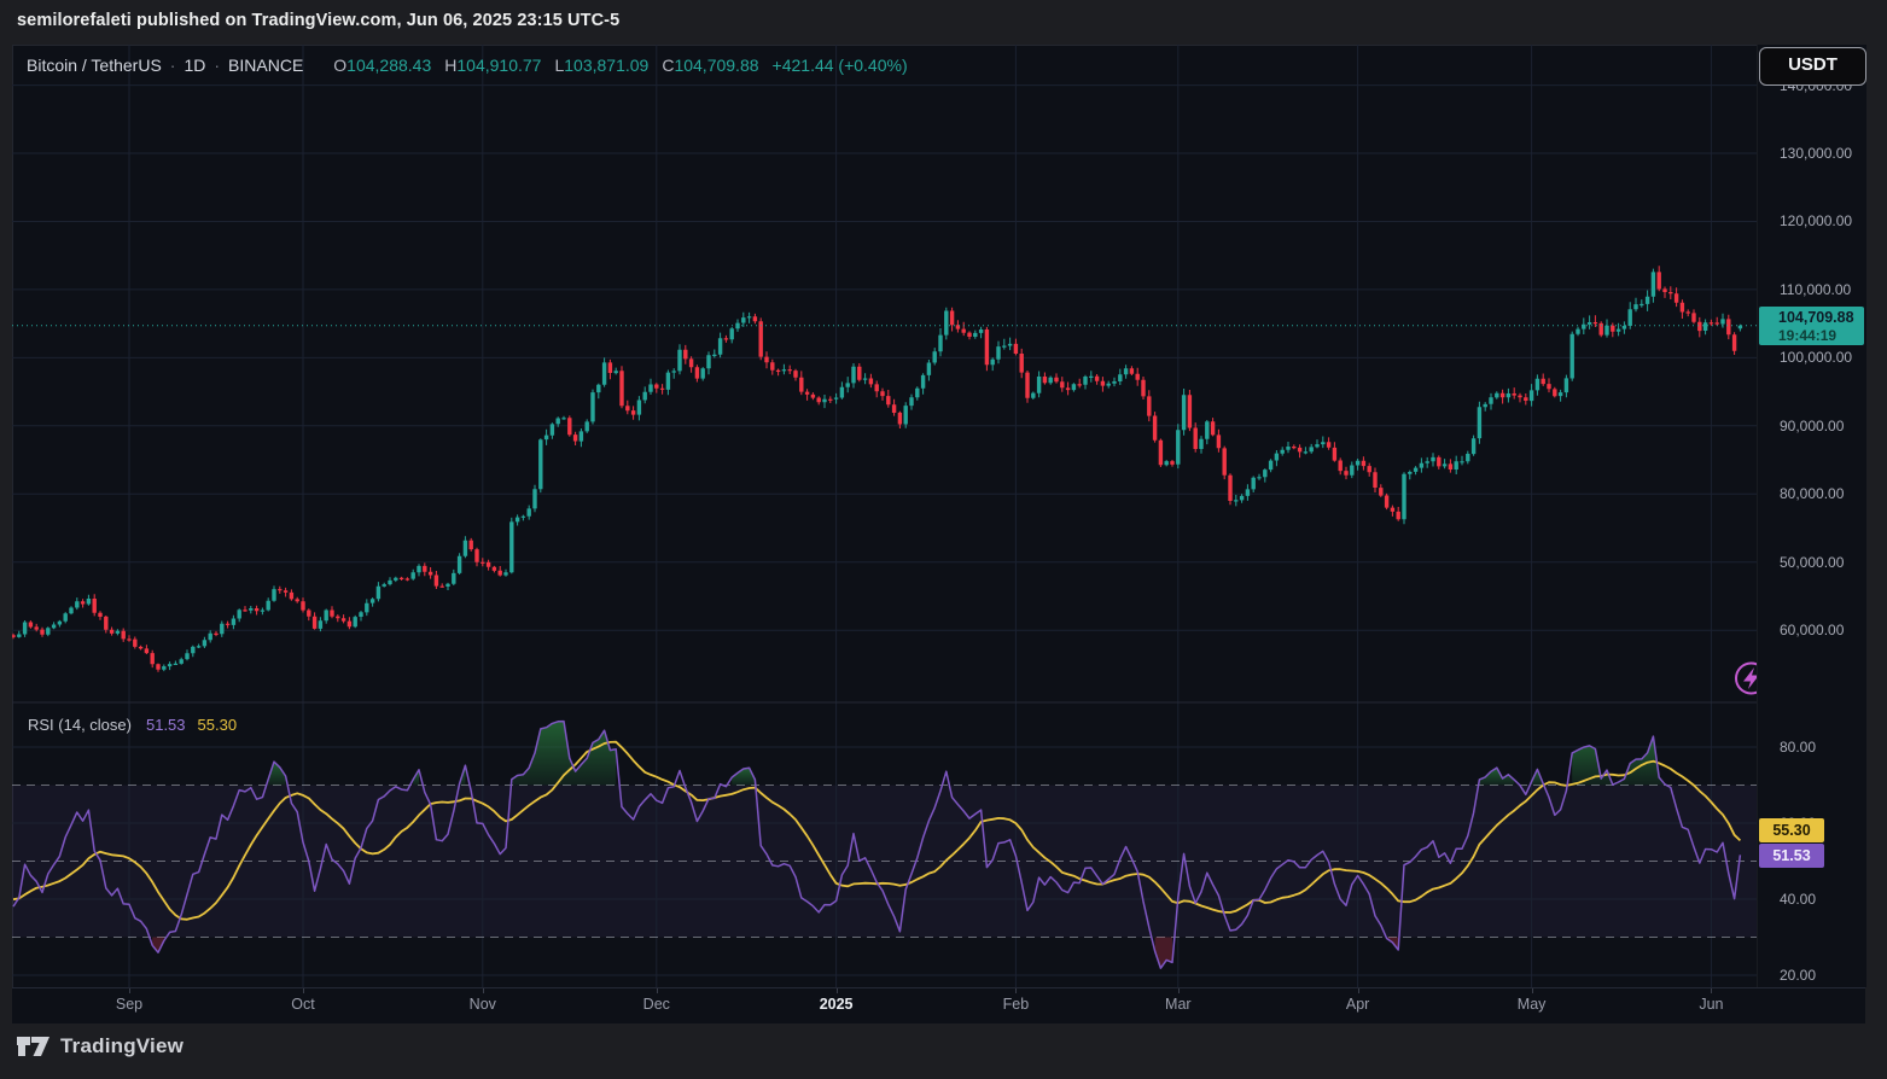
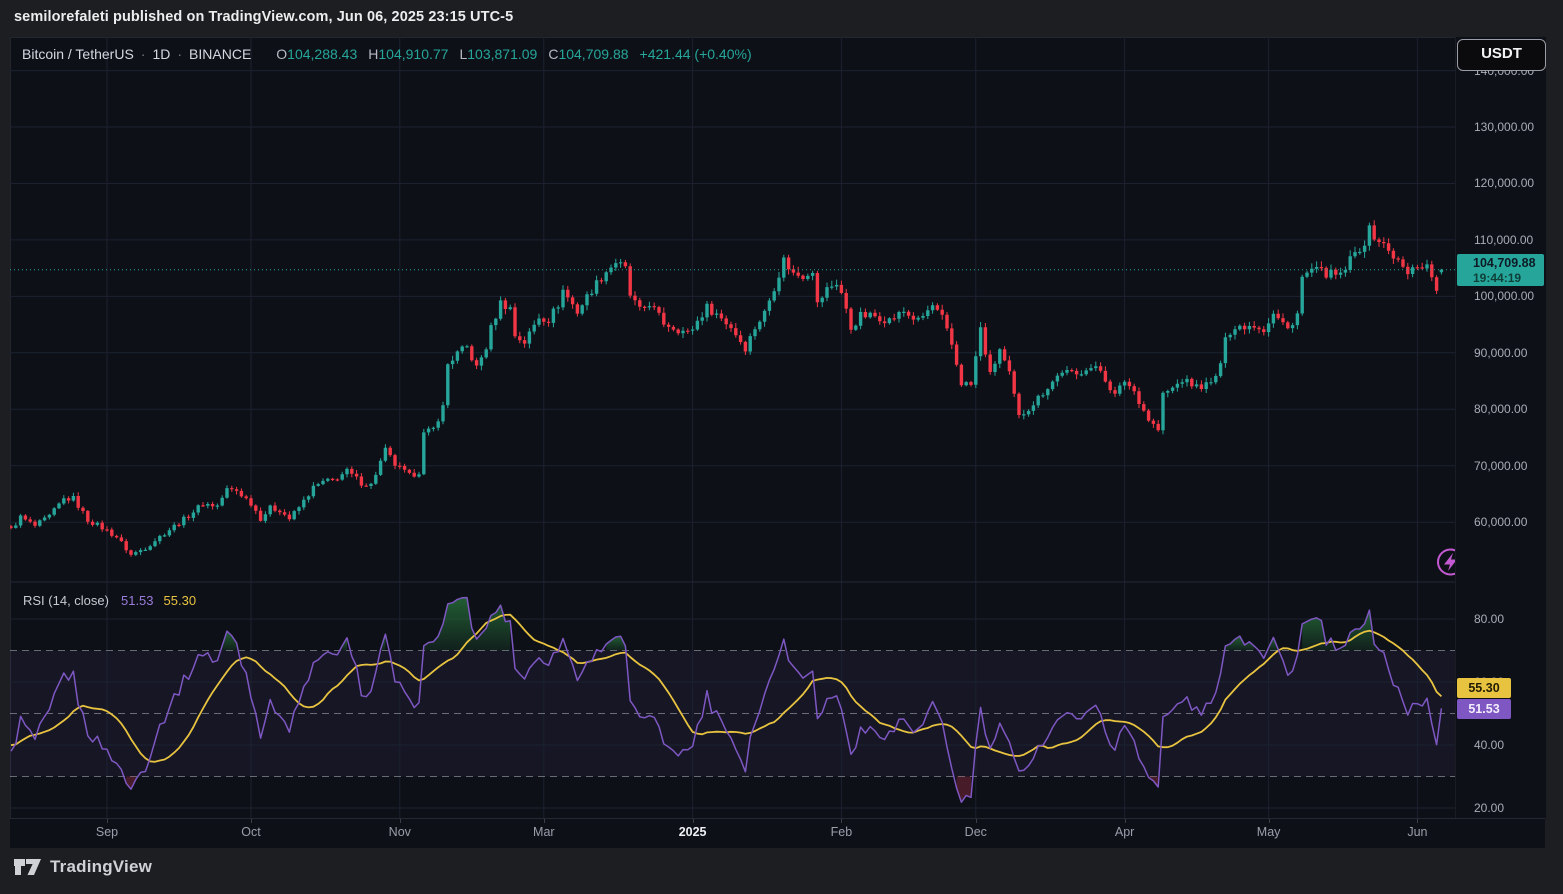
  semilorefaleti published on TradingView.com, Jun 06, 2025 23:15 UTC-5
  Bitcoin / TetherUS · 1D · BINANCE O104,288.43 H104,910.77 L103,871.09 C104,709.88 +421.44 (+0.40%)
  RSI (14, close) 51.53 55.30
  104,709.88
  19:44:19
  55.30
  51.53
  130,000.00
  120,000.00
  110,000.00
  100,000.00
  90,000.00
  80,000.00
- 50,000.00
+ 70,000.00
  60,000.00
  80.00
  40.00
  20.00
  USDT
  Sep
  Oct
  Nov
- Dec
+ Mar
  2025
  Feb
- Mar
+ Dec
  Apr
  May
  Jun
  TradingView
